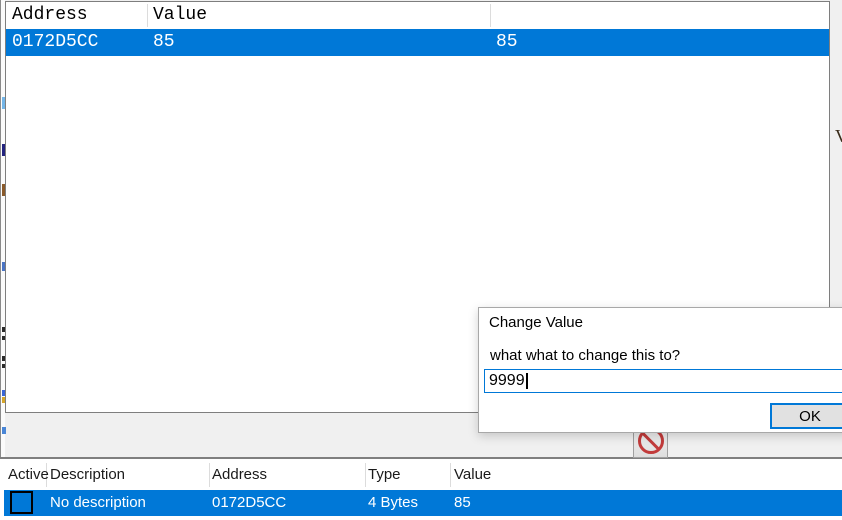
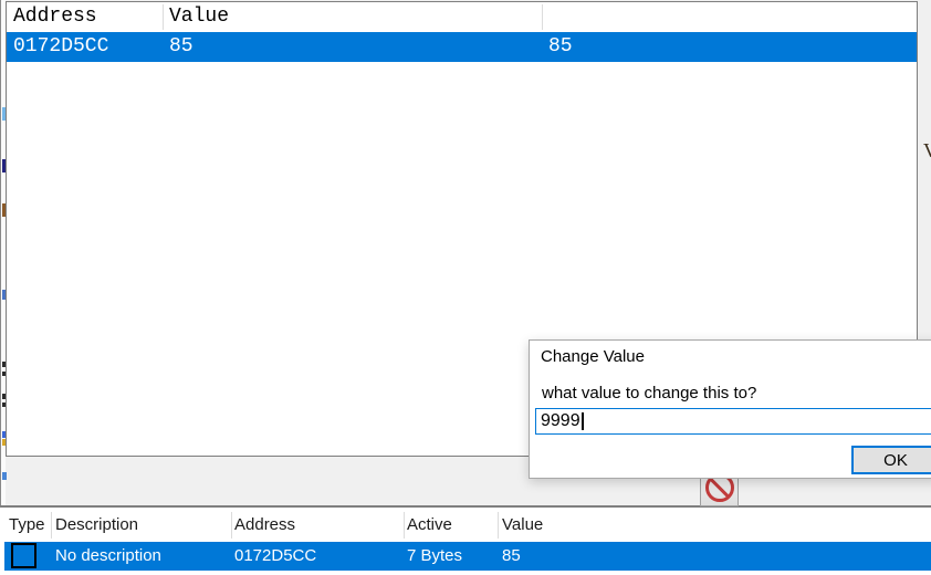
  Address
  Value
  0172D5CC
  85
  85
- Active
+ Type
  Description
  Address
- Type
+ Active
  Value
  No description
  0172D5CC
- 4 Bytes
+ 7 Bytes
  85
  Change Value
- what what to change this to?
+ what value to change this to?
  9999
  OK
